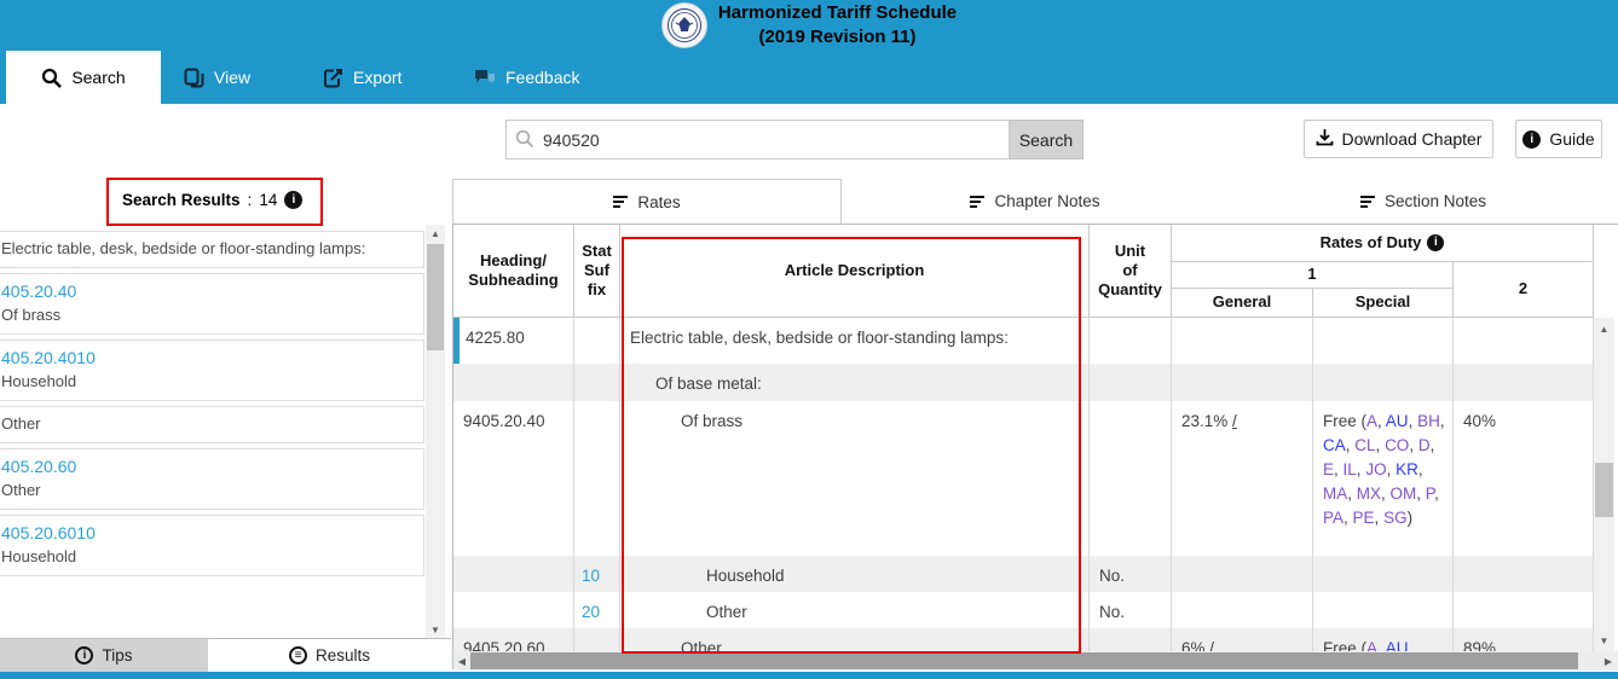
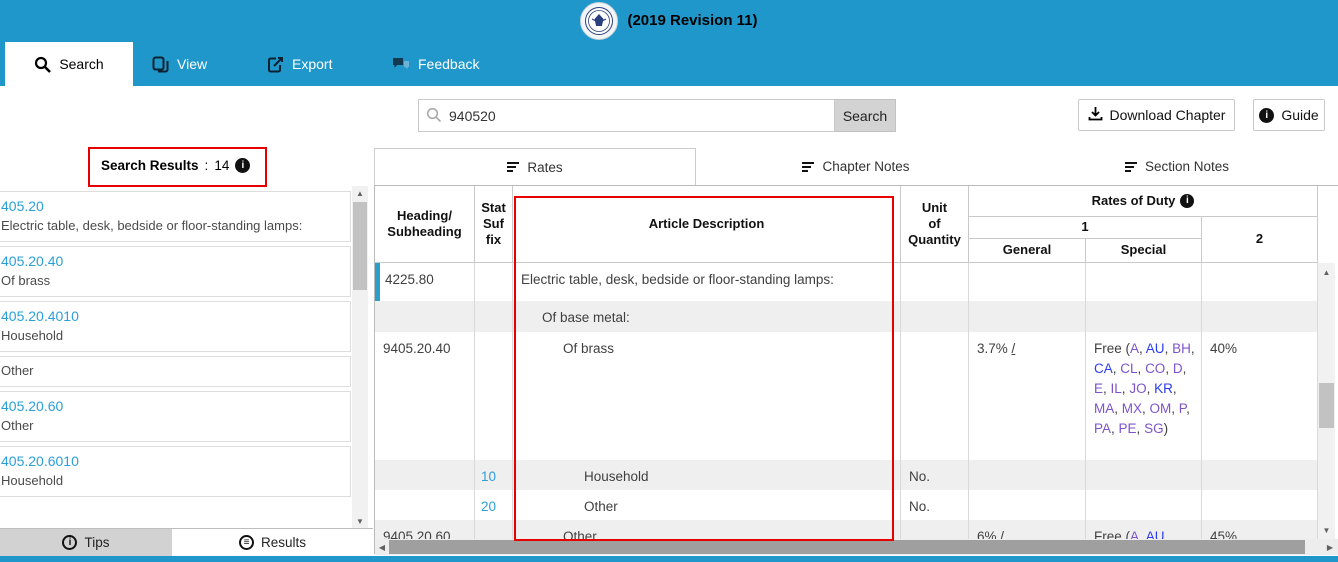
- Harmonized Tariff Schedule
  (2019 Revision 11)
  Search
  View
  Export
  Feedback
  940520
  Search
  Download Chapter
  i
  Guide
  Search Results
  :
  14
  i
+ 405.20
  Electric table, desk, bedside or floor-standing lamps:
  405.20.40
  Of brass
  405.20.4010
  Household
  Other
  405.20.60
  Other
  405.20.6010
  Household
  ▲
  ▼
  i
  Tips
  ≡
  Results
  Rates
  Chapter Notes
  Section Notes
  Heading/
  Subheading
  Stat
  Suf
  fix
  Article Description
  Unit
  of
  Quantity
  Rates of Duty
  i
  1
  2
  General
  Special
  4225.80
  Electric table, desk, bedside or floor-standing lamps:
  Of base metal:
  9405.20.40
  Of brass
- 23.1% /
+ 3.7% /
  Free (A, AU, BH, CA, CL, CO, D, E, IL, JO, KR, MA, MX, OM, P, PA, PE, SG)
  40%
  10
  Household
  No.
  20
  Other
  No.
  9405.20.60
  Other
  6% /
  Free (A, AU
- 89%
+ 45%
  ▲
  ▼
  ◀
  ▶
